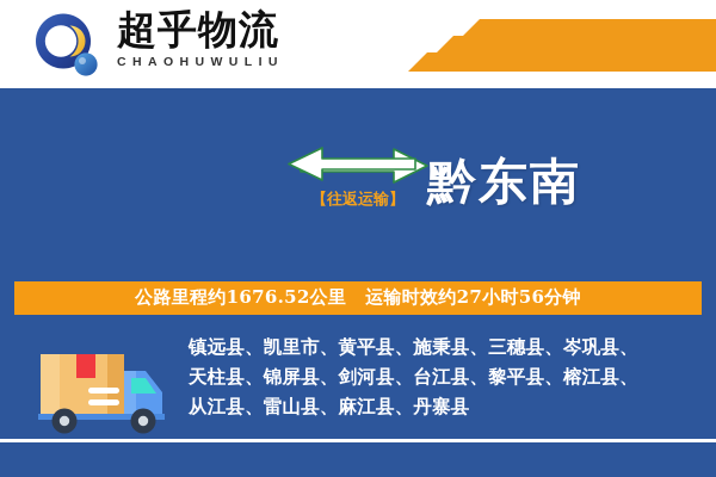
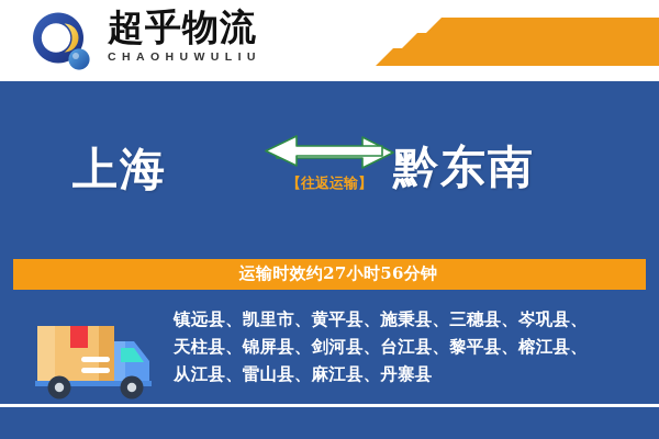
  超乎物流
  CHAOHUWULIU
+ 上海
  【往返运输】
  黔东南
- 公路里程约1676.52公里
  运输时效约27小时56分钟
  镇远县、凯里市、黄平县、施秉县、三穗县、岑巩县、
  天柱县、锦屏县、剑河县、台江县、黎平县、榕江县、
  从江县、雷山县、麻江县、丹寨县
